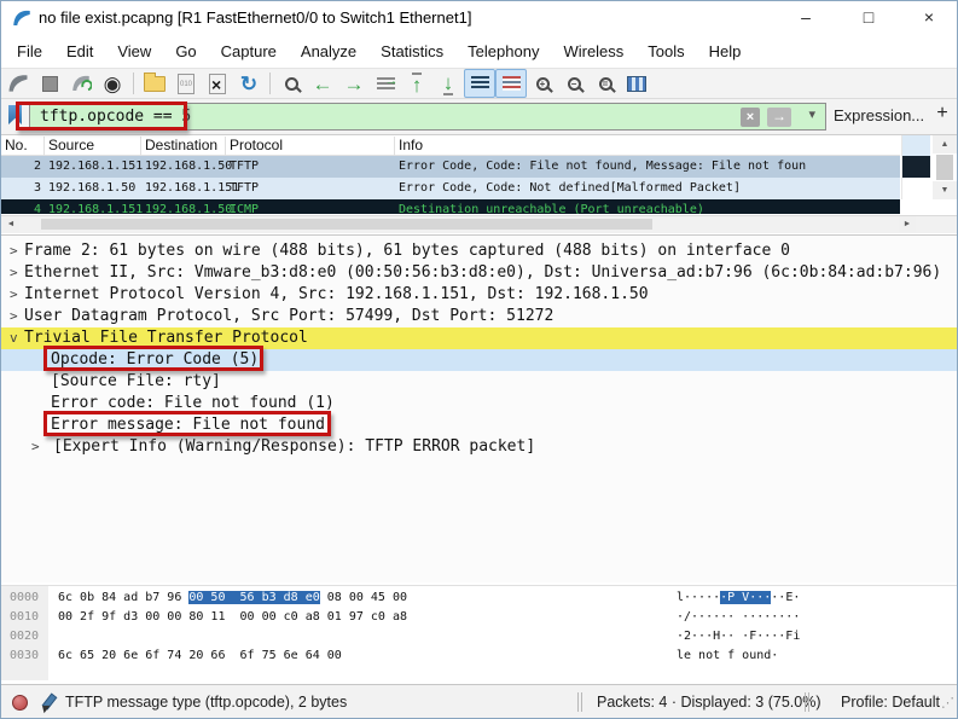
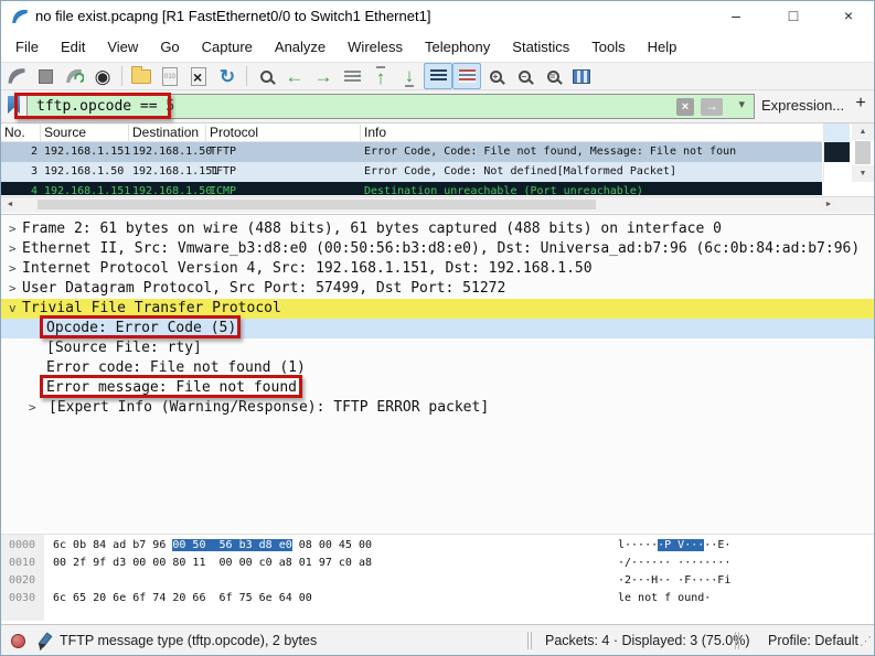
  no file exist.pcapng [R1 FastEthernet0/0 to Switch1 Ethernet1]
  –
  □
  ×
  File
  Edit
  View
  Go
  Capture
  Analyze
- Statistics
+ Wireless
  Telephony
- Wireless
+ Statistics
  Tools
  Help
  ◉
  ×
  ↻
  ←
  →
  →
  ↑
  ↓
  +
  −
  =
  tftp.opcode == 5
  ×
  →
  ▾
  Expression...
  +
  No.
  Source
  Destination
  Protocol
  Info
  2
  192.168.1.151
  192.168.1.50
  TFTP
  Error Code, Code: File not found, Message: File not foun
  3
  192.168.1.50
  192.168.1.151
  TFTP
  Error Code, Code: Not defined[Malformed Packet]
  4
  192.168.1.151
  192.168.1.50
  ICMP
  Destination unreachable (Port unreachable)
  >
  Frame 2: 61 bytes on wire (488 bits), 61 bytes captured (488 bits) on interface 0
  >
  Ethernet II, Src: Vmware_b3:d8:e0 (00:50:56:b3:d8:e0), Dst: Universa_ad:b7:96 (6c:0b:84:ad:b7:96)
  >
  Internet Protocol Version 4, Src: 192.168.1.151, Dst: 192.168.1.50
  >
  User Datagram Protocol, Src Port: 57499, Dst Port: 51272
  v
  Trivial File Transfer Protocol
  Opcode: Error Code (5)
  [Source File: rty]
  Error code: File not found (1)
  Error message: File not found
  >
  [Expert Info (Warning/Response): TFTP ERROR packet]
  0000
  6c 0b 84 ad b7 96 00 50 56 b3 d8 e0 08 00 45 00
  l······P V·····E·
  0010
  00 2f 9f d3 00 00 80 11 00 00 c0 a8 01 97 c0 a8
  ·/······ ········
  0020
  ·2···H·· ·F····Fi
  0030
  6c 65 20 6e 6f 74 20 66 6f 75 6e 64 00
  le not f ound·
  TFTP message type (tftp.opcode), 2 bytes
  Packets: 4 · Displayed: 3 (75.0%)
  Profile: Default
  ⋰
